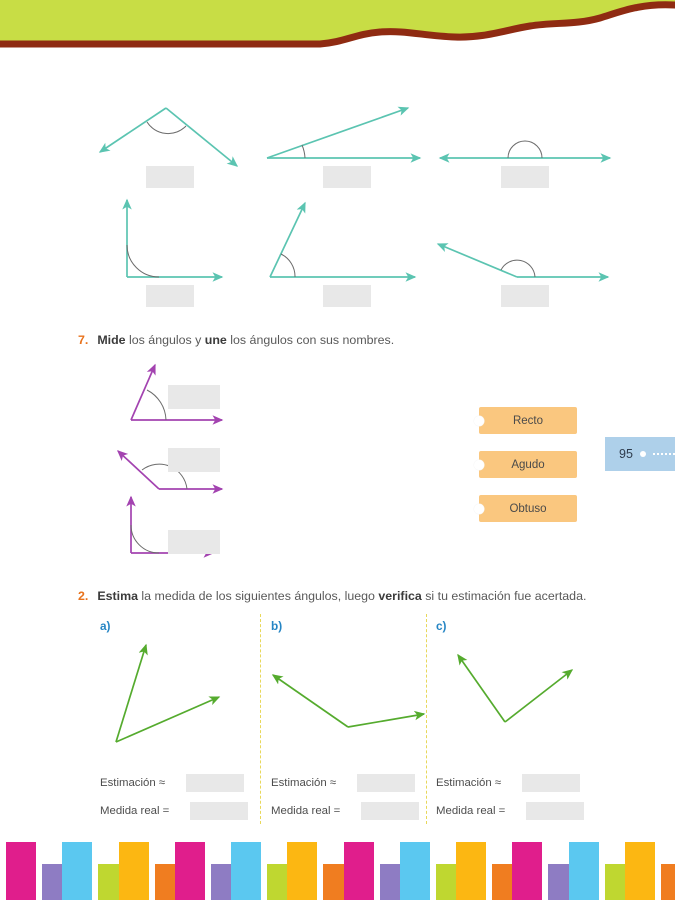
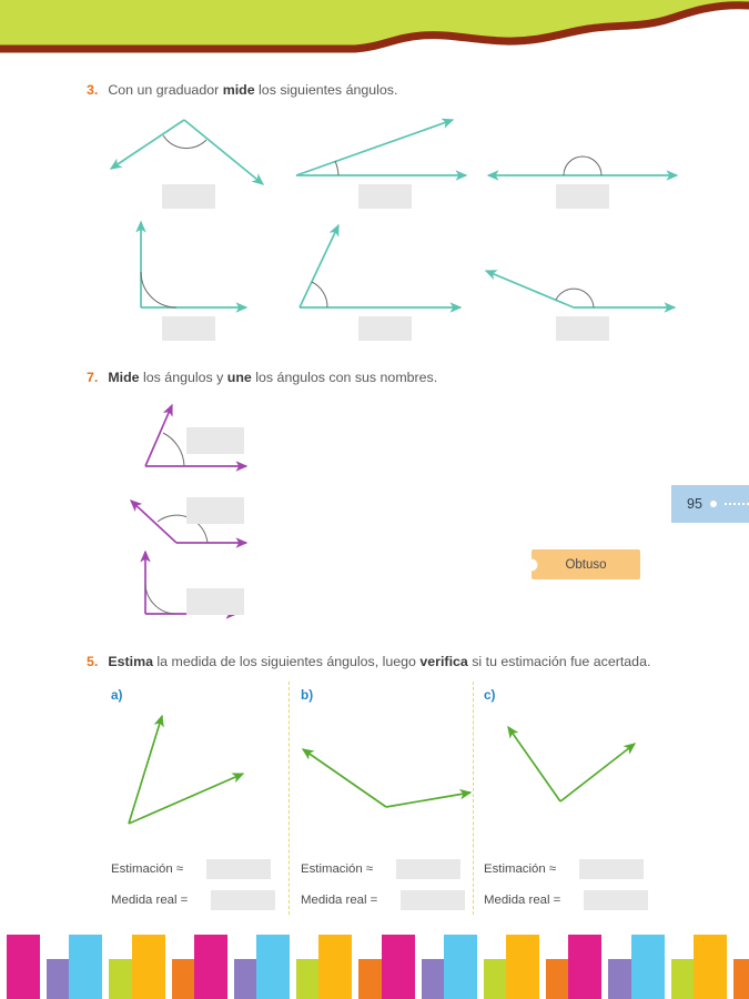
+ 3.
+ Con un graduador mide los siguientes ángulos.
  7.
  Mide los ángulos y une los ángulos con sus nombres.
- 2.
+ 5.
  Estima la medida de los siguientes ángulos, luego verifica si tu estimación fue acertada.
- Recto
- Agudo
  Obtuso
  95
  a)
  b)
  c)
  Estimación ≈
  Medida real =
  Estimación ≈
  Medida real =
  Estimación ≈
  Medida real =
